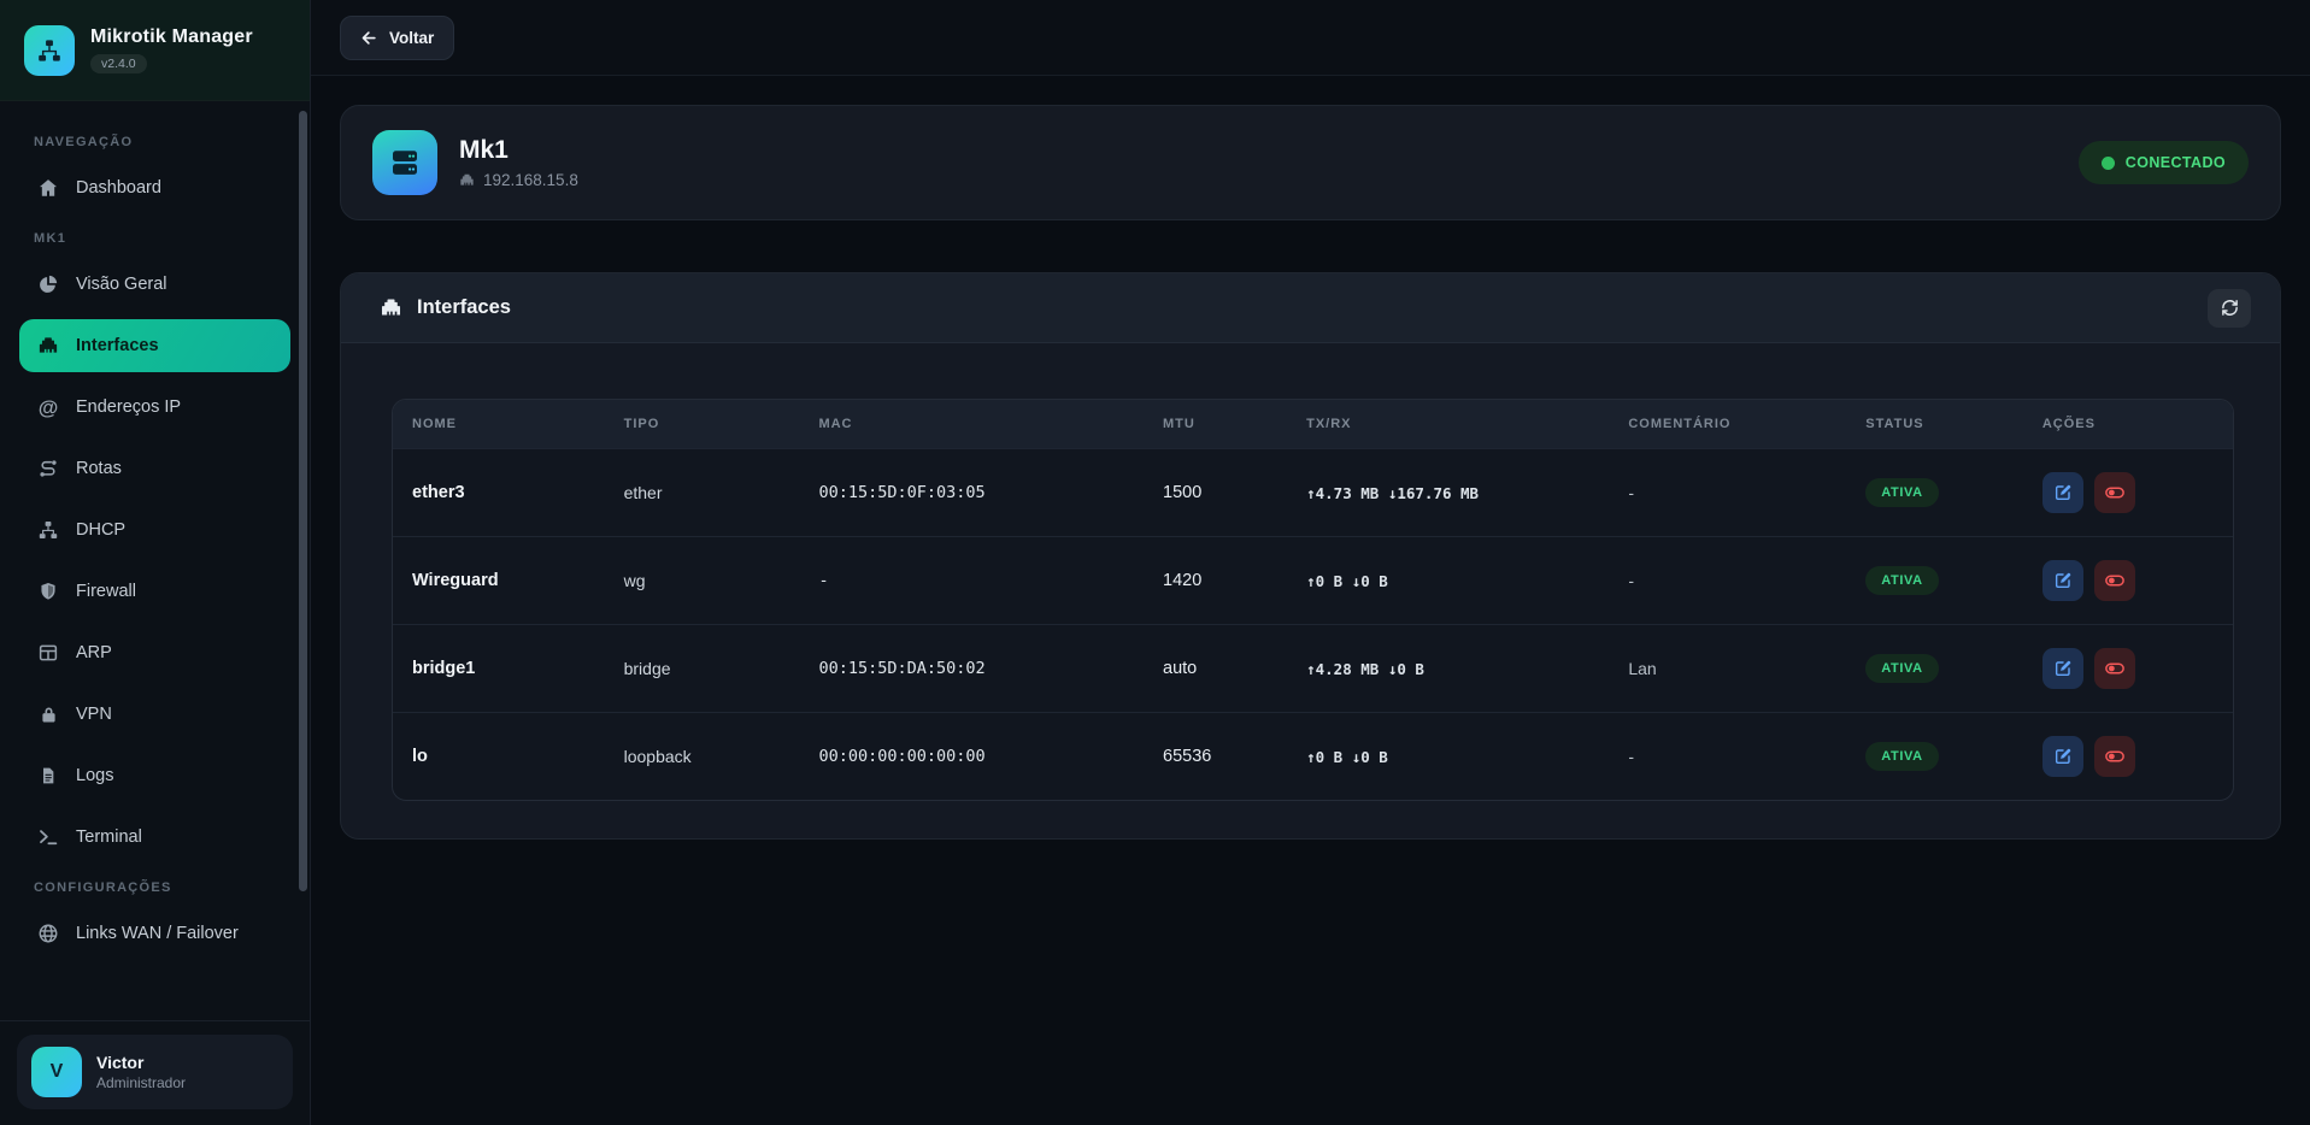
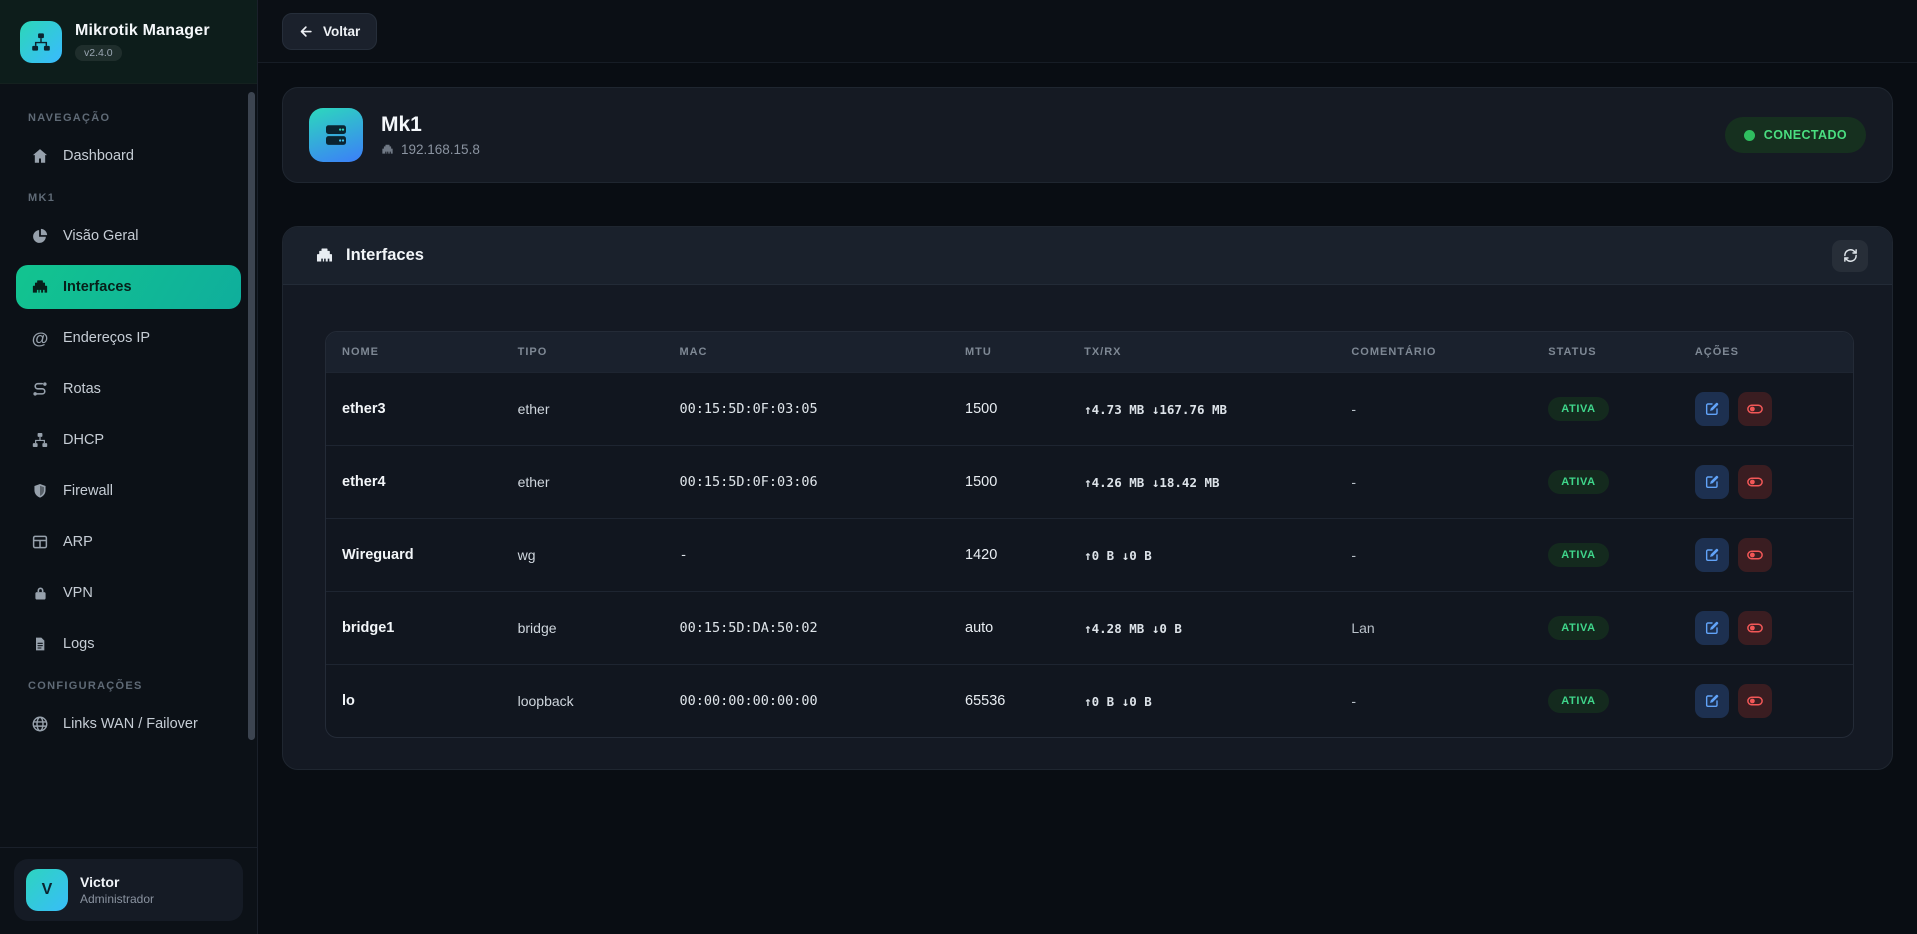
  Mikrotik Manager
  v2.4.0
  NAVEGAÇÃO
  Dashboard
  MK1
  Visão Geral
  Interfaces
  @
  Endereços IP
  Rotas
  DHCP
  Firewall
  ARP
  VPN
  Logs
- Terminal
  CONFIGURAÇÕES
  Links WAN / Failover
  V
  Victor
  Administrador
  Voltar
  Mk1
  192.168.15.8
  CONECTADO
  Interfaces
  NOME	TIPO	MAC	MTU	TX/RX	COMENTÁRIO	STATUS	AÇÕES
  ether3	ether	00:15:5D:0F:03:05	1500	↑4.73 MB ↓167.76 MB	-	ATIVA
+ ether4	ether	00:15:5D:0F:03:06	1500	↑4.26 MB ↓18.42 MB	-	ATIVA
  Wireguard	wg	-	1420	↑0 B ↓0 B	-	ATIVA
  bridge1	bridge	00:15:5D:DA:50:02	auto	↑4.28 MB ↓0 B	Lan	ATIVA
  lo	loopback	00:00:00:00:00:00	65536	↑0 B ↓0 B	-	ATIVA
